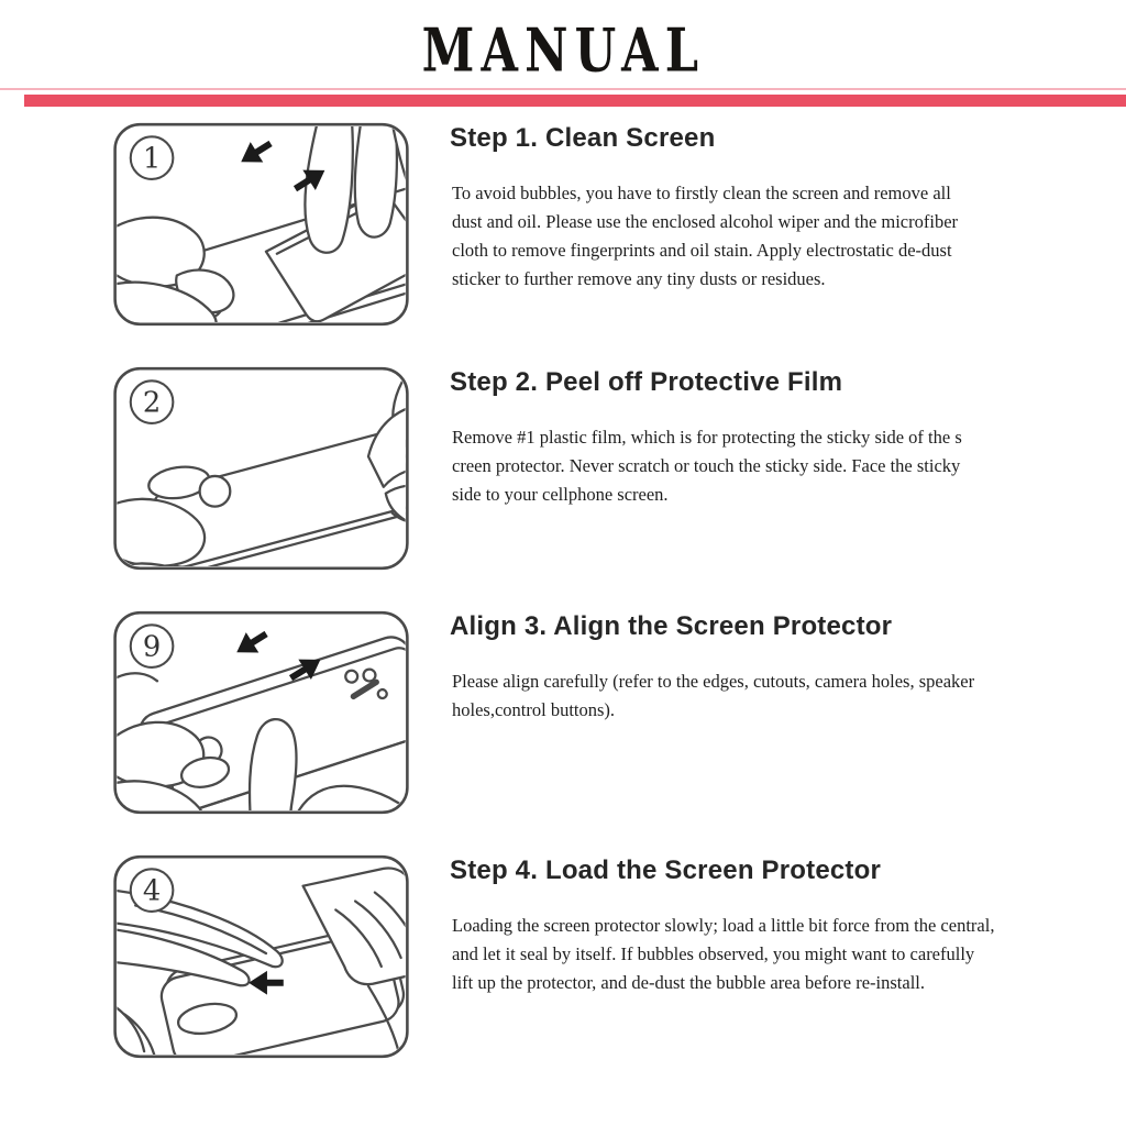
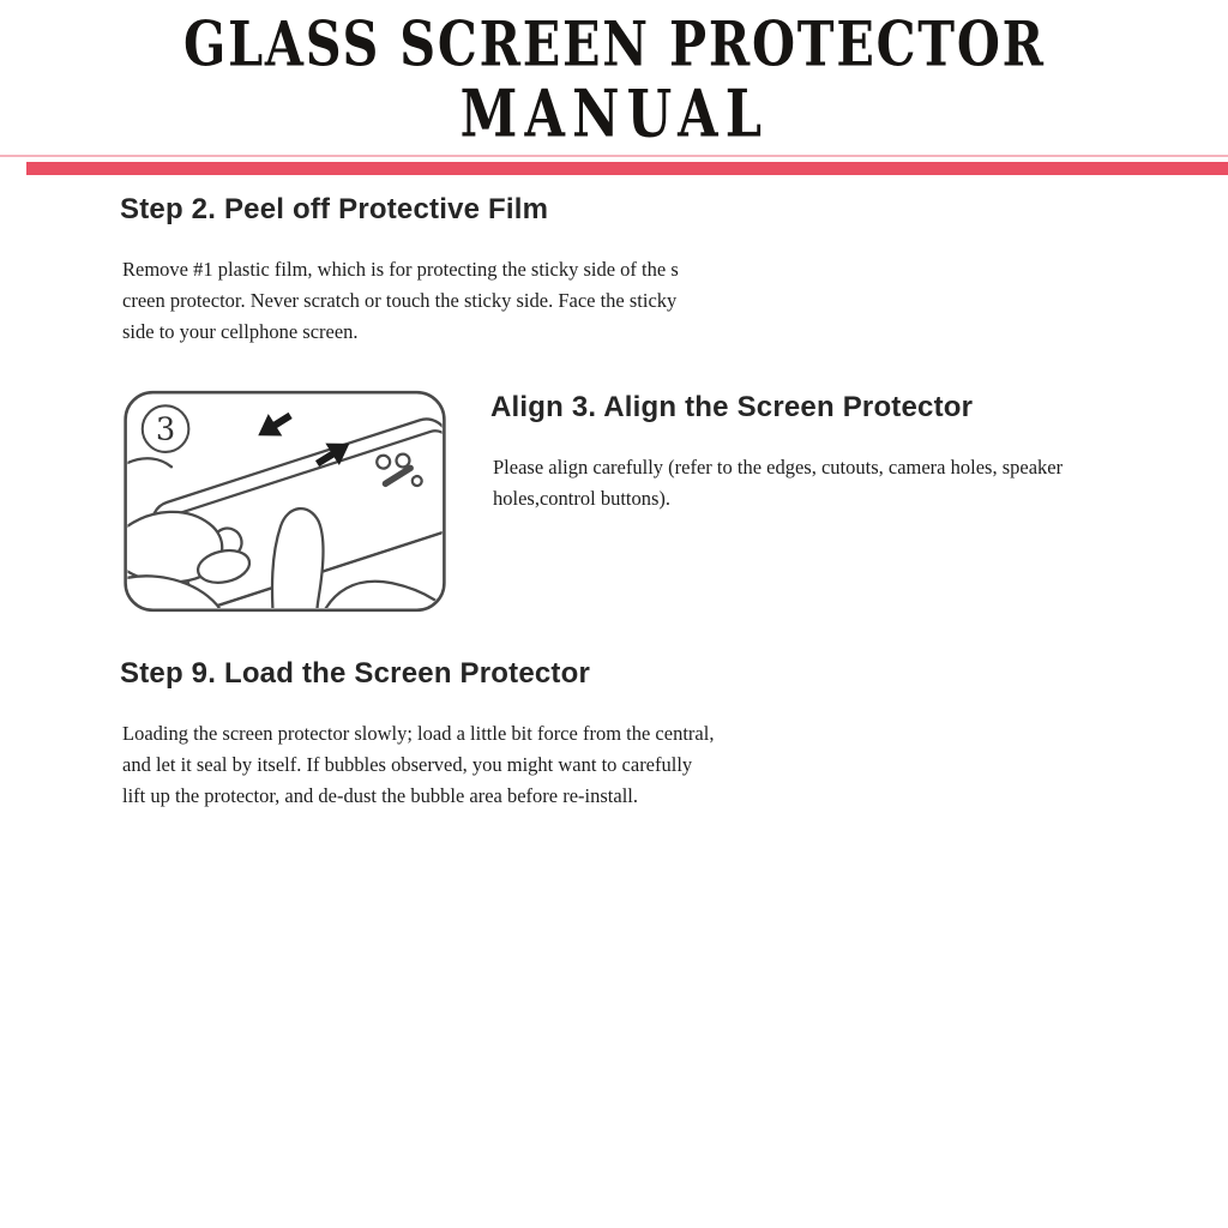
+ GLASS SCREEN PROTECTOR
  MANUAL
- 1
- Step 1. Clean Screen
- To avoid bubbles, you have to firstly clean the screen and remove all
- dust and oil. Please use the enclosed alcohol wiper and the microfiber
- cloth to remove fingerprints and oil stain. Apply electrostatic de-dust
- sticker to further remove any tiny dusts or residues.
- 2
  Step 2. Peel off Protective Film
  Remove #1 plastic film, which is for protecting the sticky side of the s
  creen protector. Never scratch or touch the sticky side. Face the sticky
  side to your cellphone screen.
- 9
+ 3
  Align 3. Align the Screen Protector
  Please align carefully (refer to the edges, cutouts, camera holes, speaker
  holes,control buttons).
- 4
- Step 4. Load the Screen Protector
+ Step 9. Load the Screen Protector
  Loading the screen protector slowly; load a little bit force from the central,
  and let it seal by itself. If bubbles observed, you might want to carefully
  lift up the protector, and de-dust the bubble area before re-install.
